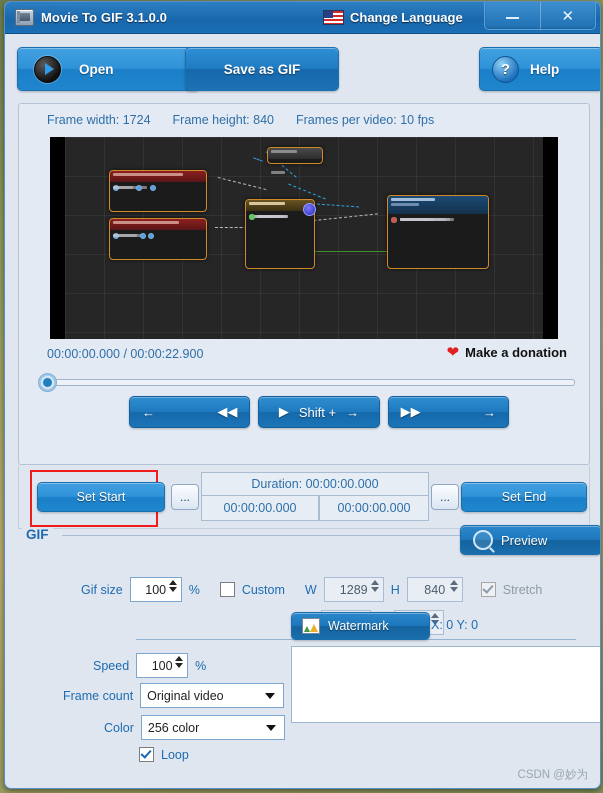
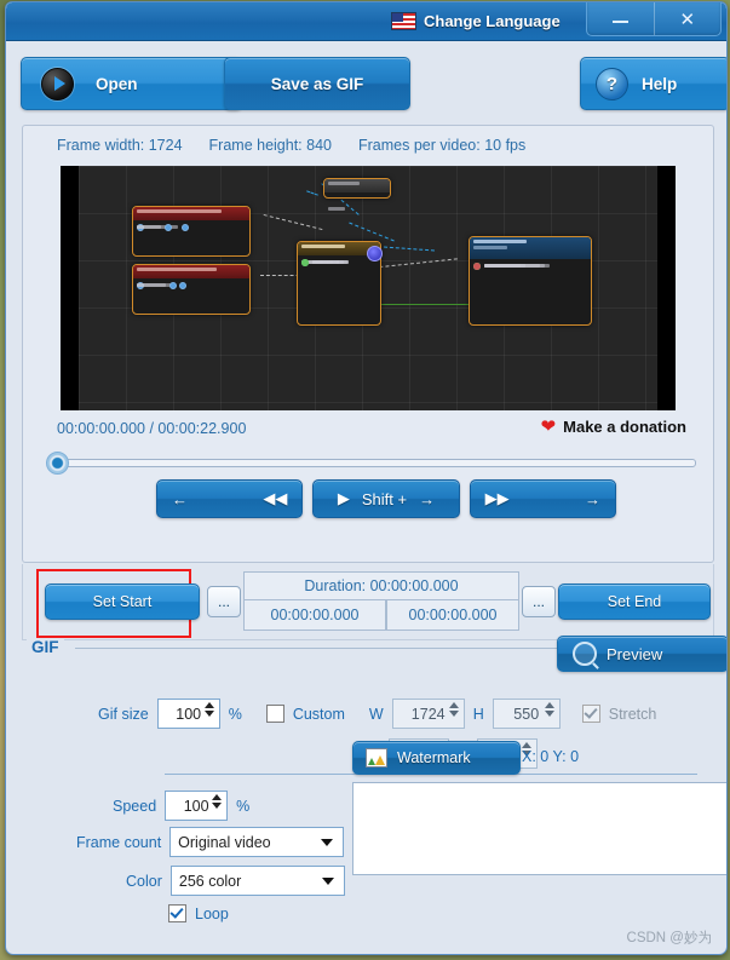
- Movie To GIF 3.1.0.0
  Change Language
  ✕
  Open
  Save as GIF
  ?
  Help
  Frame width: 1724
  Frame height: 840
  Frames per video: 10 fps
  00:00:00.000 / 00:00:22.900
  ❤
  Make a donation
  ←
  ◀◀
  ▶
  Shift +
  →
  ▶▶
  →
  Set Start
  ...
  Duration: 00:00:00.000
  00:00:00.000
  00:00:00.000
  ...
  Set End
  GIF
  Preview
  Gif size
  100
  %
  Custom
  W
- 1289
+ 1724
  H
- 840
+ 550
  Stretch
  Speed
  100
  %
  Frame count
  Original video
  Color
  256 color
  Loop
  Watermark
  X: 0 Y: 0
  CSDN @妙为
